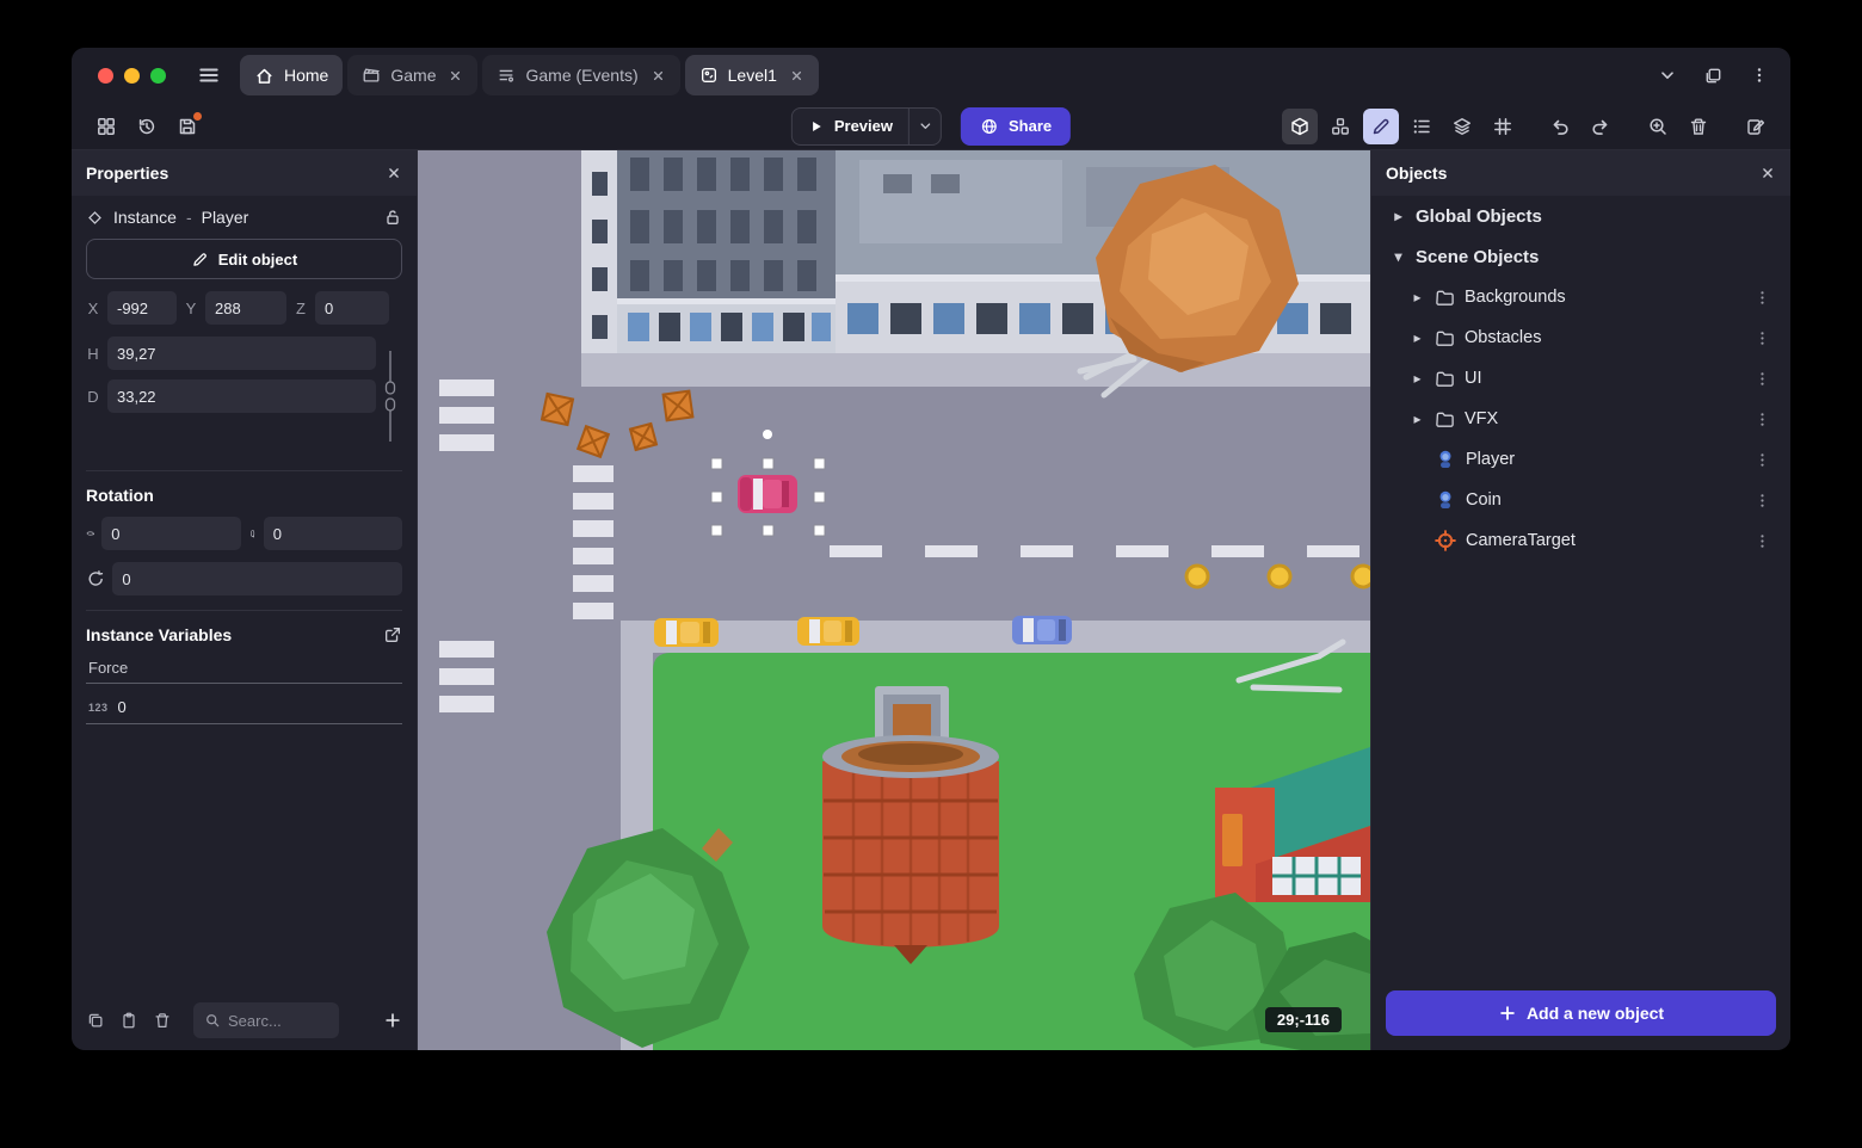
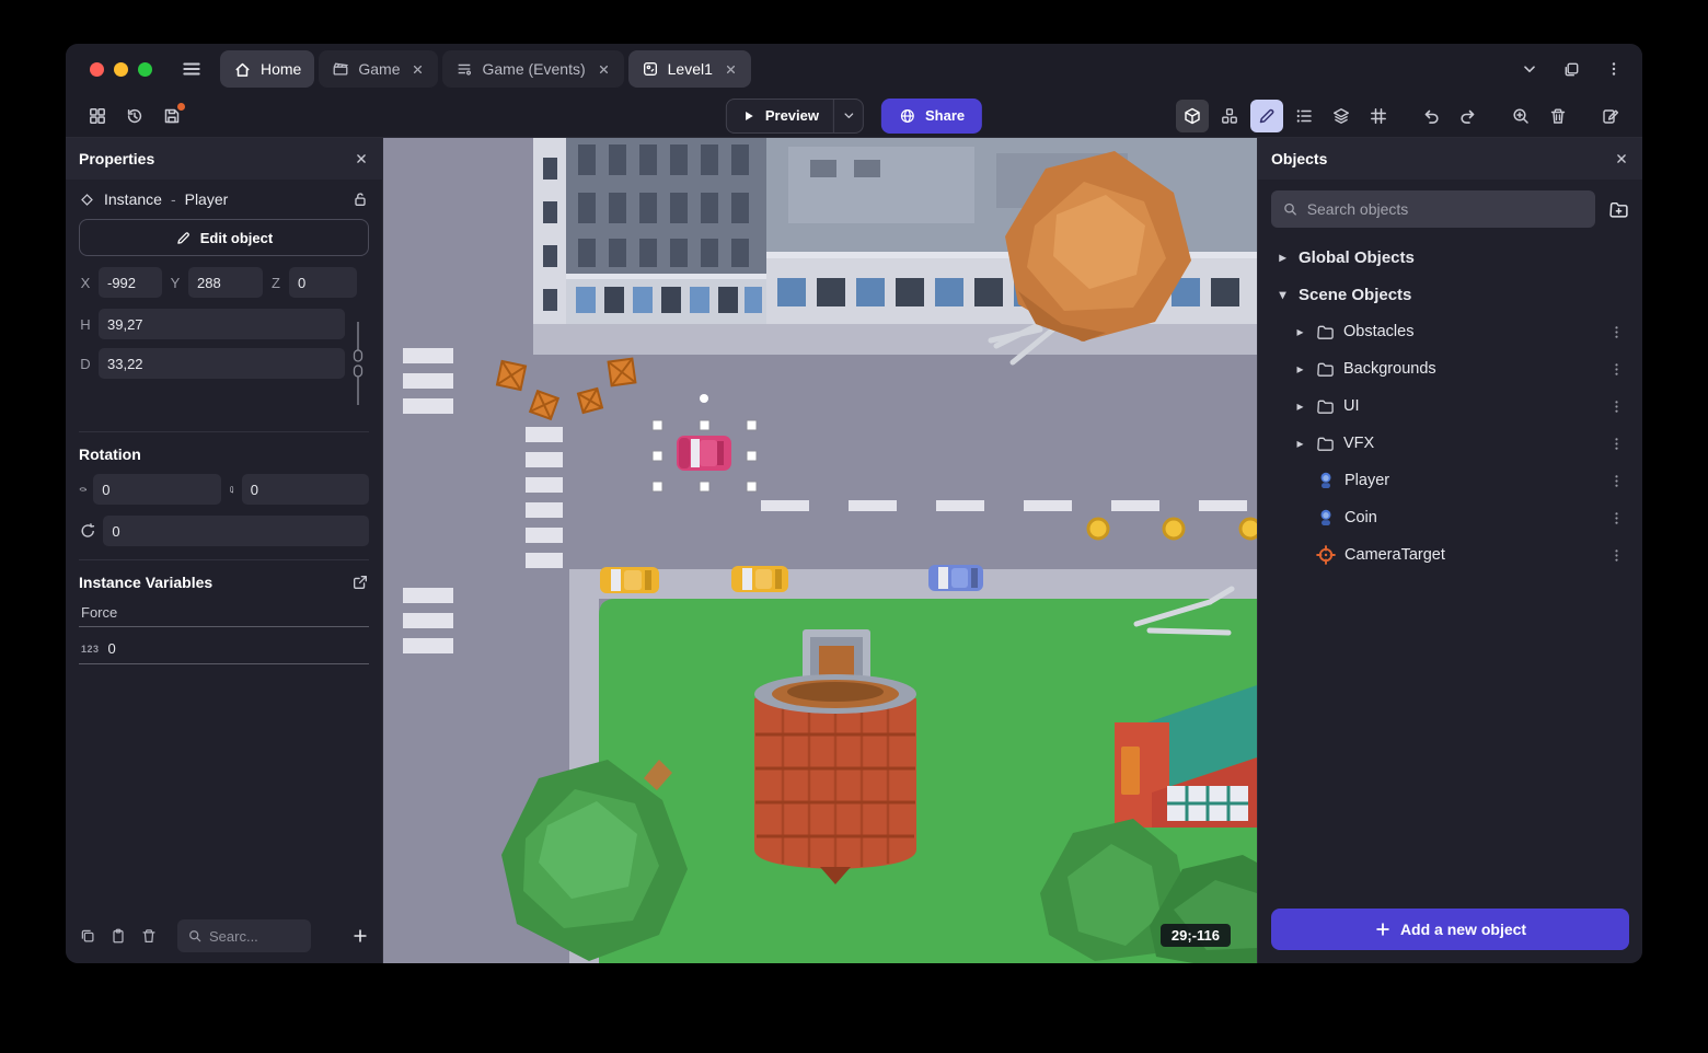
  Home
  Game
  Game (Events)
  Level1
  Preview
  Share
  Properties
  Instance
  -
  Player
  Edit object
  X
  -992
  Y
  288
  Z
  0
  H
  39,27
  D
  33,22
  Rotation
  0
  0
  0
  Instance Variables
  Force
  123
  0
  Searc...
  29;-116
  Objects
+ Search objects
  ▸
  Global Objects
  ▾
  Scene Objects
  ▸
- Backgrounds
+ Obstacles
  ▸
- Obstacles
+ Backgrounds
  ▸
  UI
  ▸
  VFX
  Player
  Coin
  CameraTarget
  Add a new object
